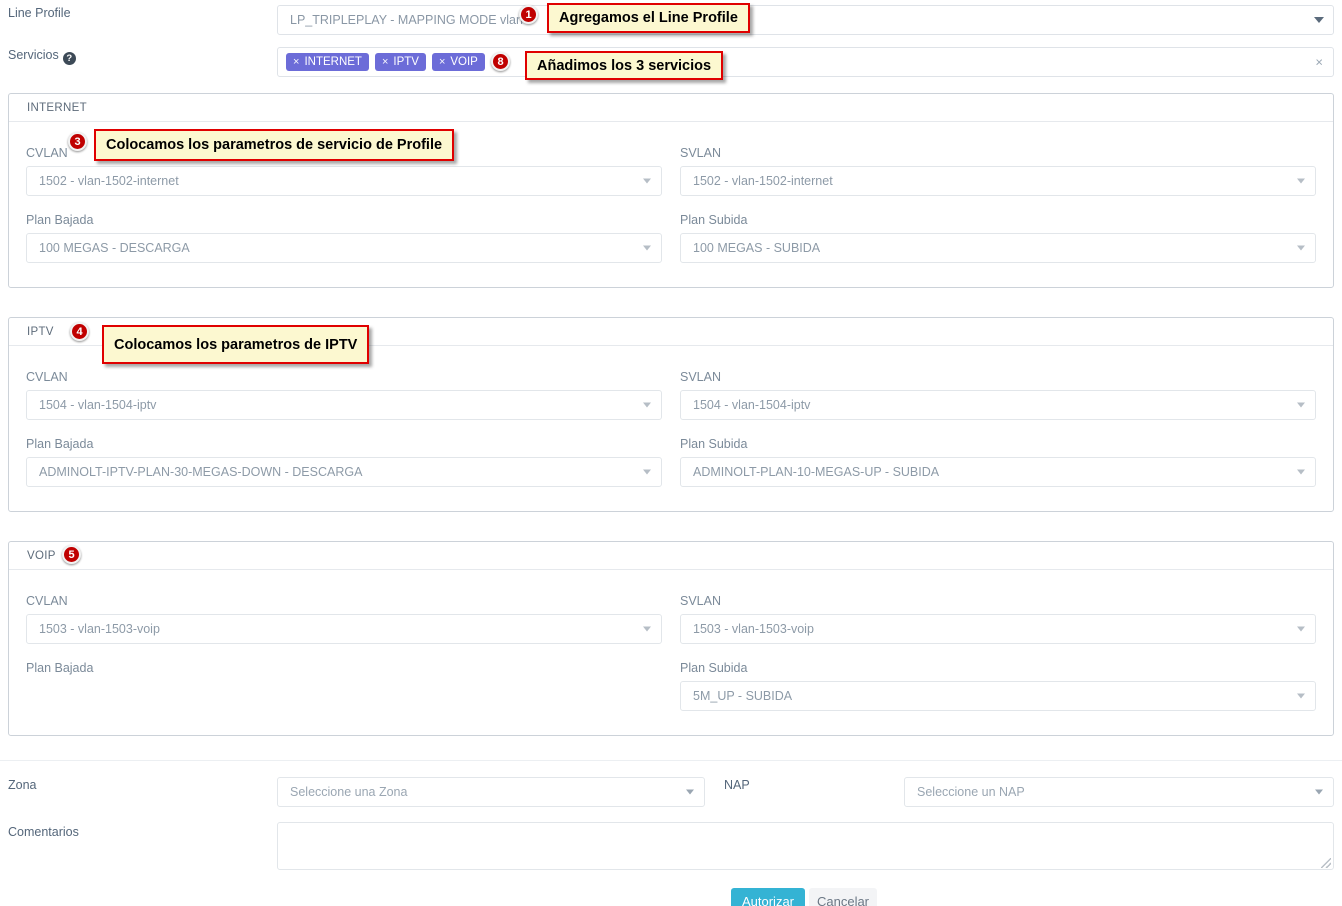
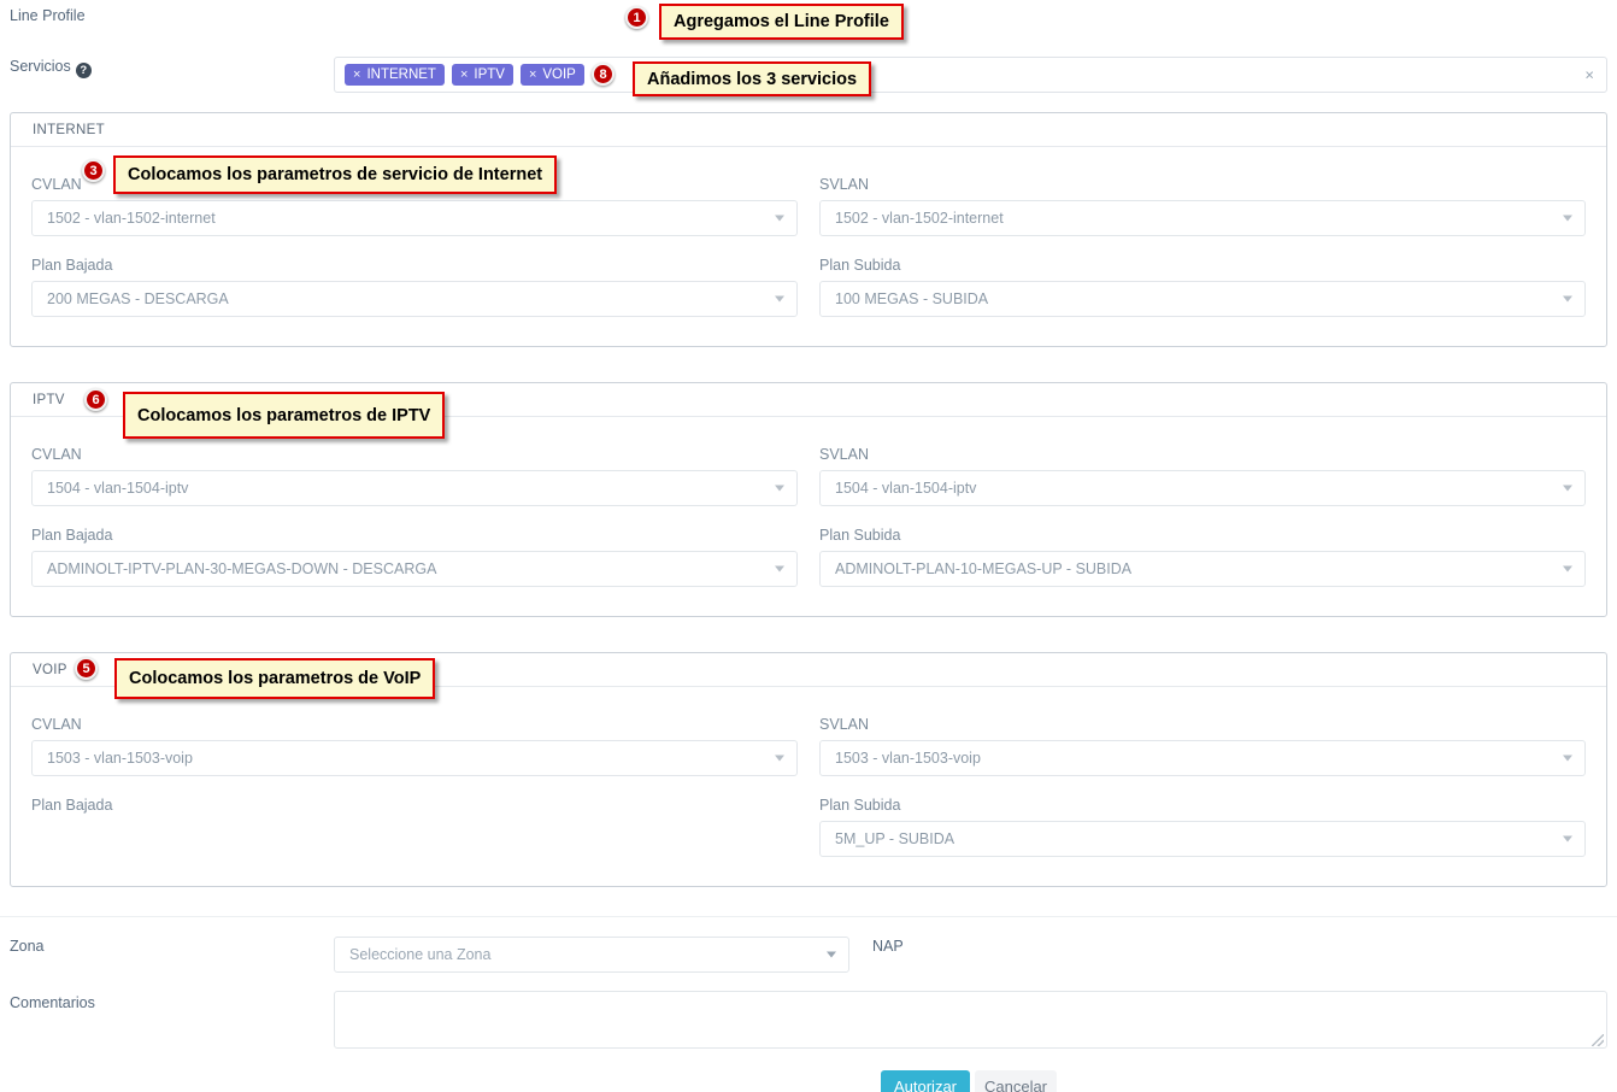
  Line Profile
- LP_TRIPLEPLAY - MAPPING MODE vlan
  Servicios ?
  ×
  INTERNET
  ×
  IPTV
  ×
  VOIP
  ×
  INTERNET
  CVLAN
  1502 - vlan-1502-internet
  Plan Bajada
- 100 MEGAS - DESCARGA
+ 200 MEGAS - DESCARGA
  SVLAN
  1502 - vlan-1502-internet
  Plan Subida
  100 MEGAS - SUBIDA
  IPTV
  CVLAN
  1504 - vlan-1504-iptv
  Plan Bajada
  ADMINOLT-IPTV-PLAN-30-MEGAS-DOWN - DESCARGA
  SVLAN
  1504 - vlan-1504-iptv
  Plan Subida
  ADMINOLT-PLAN-10-MEGAS-UP - SUBIDA
  VOIP
  CVLAN
  1503 - vlan-1503-voip
  Plan Bajada
  SVLAN
  1503 - vlan-1503-voip
  Plan Subida
  5M_UP - SUBIDA
  Zona
  Seleccione una Zona
  NAP
- Seleccione un NAP
  Comentarios
  Autorizar
  Cancelar
  1
  Agregamos el Line Profile
  8
  Añadimos los 3 servicios
  3
- Colocamos los parametros de servicio de Profile
+ Colocamos los parametros de servicio de Internet
- 4
+ 6
  Colocamos los parametros de IPTV
  5
+ Colocamos los parametros de VoIP
